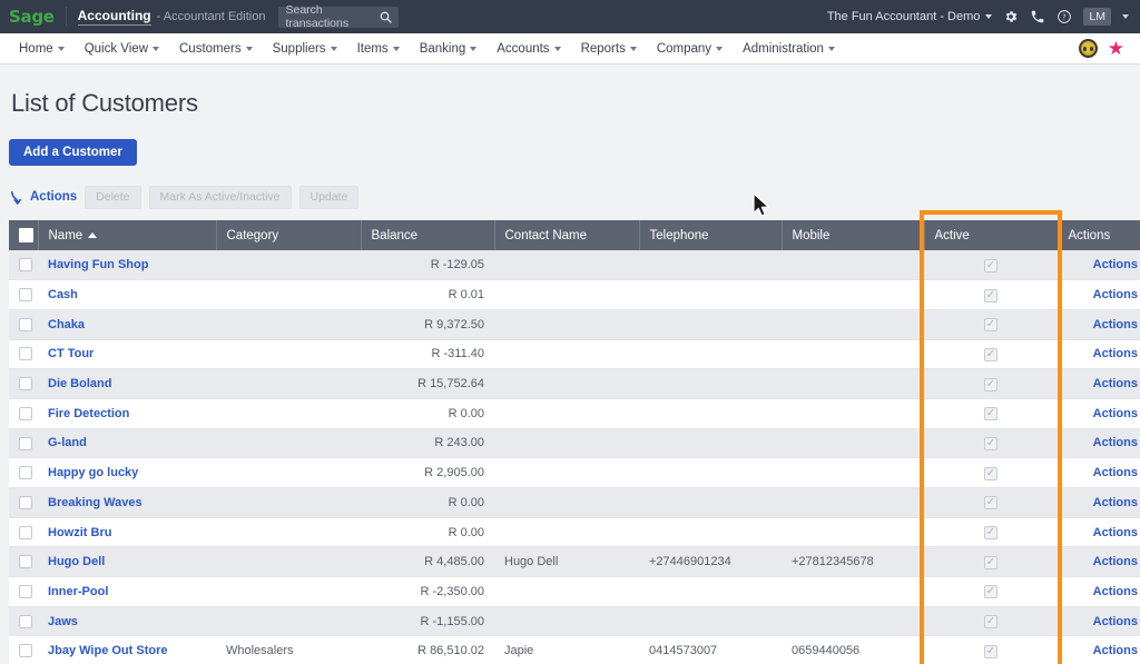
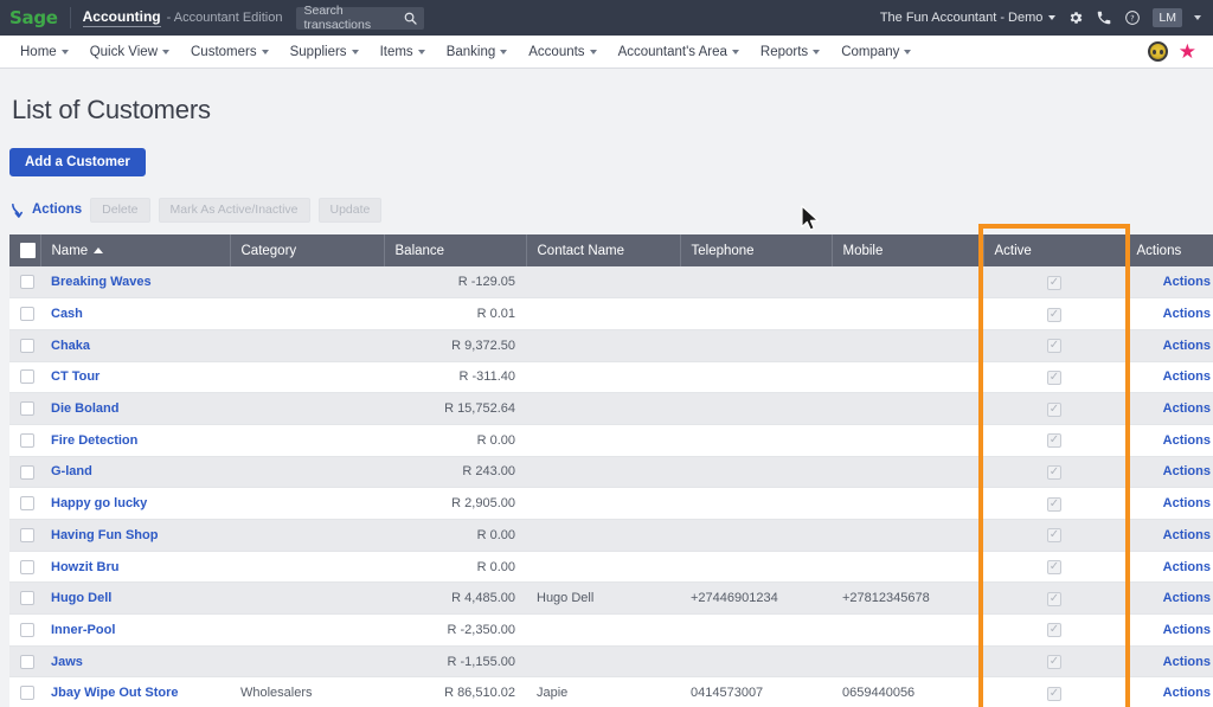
  Sage
  Accounting
  - Accountant Edition
  Search transactions
  The Fun Accountant - Demo
  ?
  LM
  Home
  Quick View
  Customers
  Suppliers
  Items
  Banking
  Accounts
+ Accountant's Area
  Reports
  Company
- Administration
  ★
  List of Customers
  Add a Customer
  Actions
  Delete
  Mark As Active/Inactive
  Update
  	Name	Category	Balance	Contact Name	Telephone	Mobile	Active	Actions
- 	Having Fun Shop		R -129.05				✓	Actions
+ 	Breaking Waves		R -129.05				✓	Actions
  	Cash		R 0.01				✓	Actions
  	Chaka		R 9,372.50				✓	Actions
  	CT Tour		R -311.40				✓	Actions
  	Die Boland		R 15,752.64				✓	Actions
  	Fire Detection		R 0.00				✓	Actions
  	G-land		R 243.00				✓	Actions
  	Happy go lucky		R 2,905.00				✓	Actions
- 	Breaking Waves		R 0.00				✓	Actions
+ 	Having Fun Shop		R 0.00				✓	Actions
  	Howzit Bru		R 0.00				✓	Actions
  	Hugo Dell		R 4,485.00	Hugo Dell	+27446901234	+27812345678	✓	Actions
  	Inner-Pool		R -2,350.00				✓	Actions
  	Jaws		R -1,155.00				✓	Actions
  	Jbay Wipe Out Store	Wholesalers	R 86,510.02	Japie	0414573007	0659440056	✓	Actions
